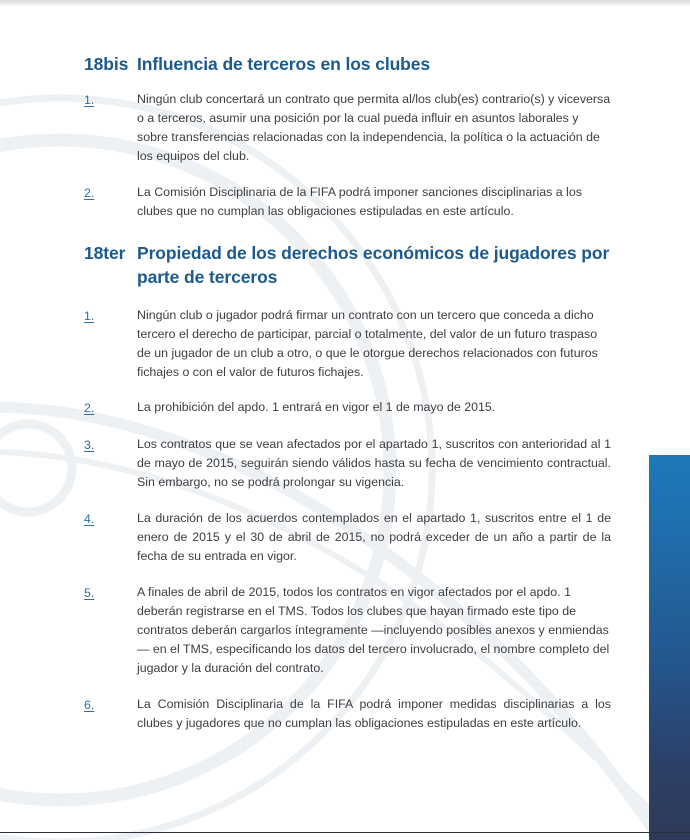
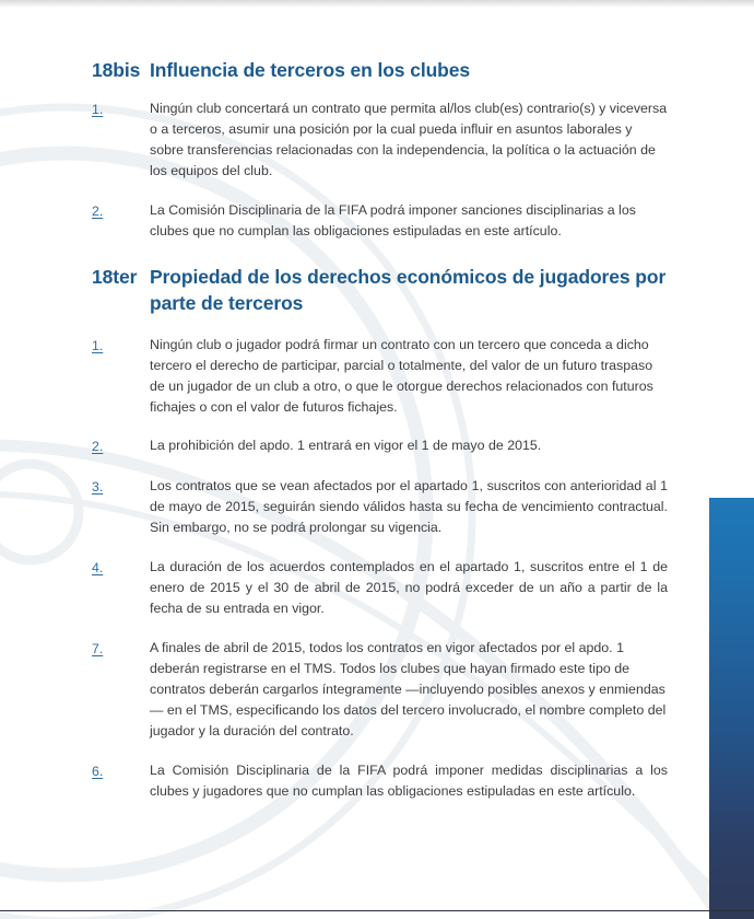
  18bis
  Influencia de terceros en los clubes
  1.
  Ningún club concertará un contrato que permita al/los club(es) contrario(s) y viceversa o a terceros, asumir una posición por la cual pueda influir en asuntos laborales y sobre transferencias relacionadas con la independencia, la política o la actuación de los equipos del club.
  2.
  La Comisión Disciplinaria de la FIFA podrá imponer sanciones disciplinarias a los clubes que no cumplan las obligaciones estipuladas en este artículo.
  18ter
  Propiedad de los derechos económicos de jugadores por parte de terceros
  1.
  Ningún club o jugador podrá firmar un contrato con un tercero que conceda a dicho tercero el derecho de participar, parcial o totalmente, del valor de un futuro traspaso de un jugador de un club a otro, o que le otorgue derechos relacionados con futuros fichajes o con el valor de futuros fichajes.
  2.
  La prohibición del apdo. 1 entrará en vigor el 1 de mayo de 2015.
  3.
  Los contratos que se vean afectados por el apartado 1, suscritos con anterioridad al 1 de mayo de 2015, seguirán siendo válidos hasta su fecha de vencimiento contractual. Sin embargo, no se podrá prolongar su vigencia.
  4.
  La duración de los acuerdos contemplados en el apartado 1, suscritos entre el 1 de enero de 2015 y el 30 de abril de 2015, no podrá exceder de un año a partir de la fecha de su entrada en vigor.
- 5.
+ 7.
  A finales de abril de 2015, todos los contratos en vigor afectados por el apdo. 1 deberán registrarse en el TMS. Todos los clubes que hayan firmado este tipo de contratos deberán cargarlos íntegramente —incluyendo posibles anexos y enmiendas— en el TMS, especificando los datos del tercero involucrado, el nombre completo del jugador y la duración del contrato.
  6.
  La Comisión Disciplinaria de la FIFA podrá imponer medidas disciplinarias a los clubes y jugadores que no cumplan las obligaciones estipuladas en este artículo.
